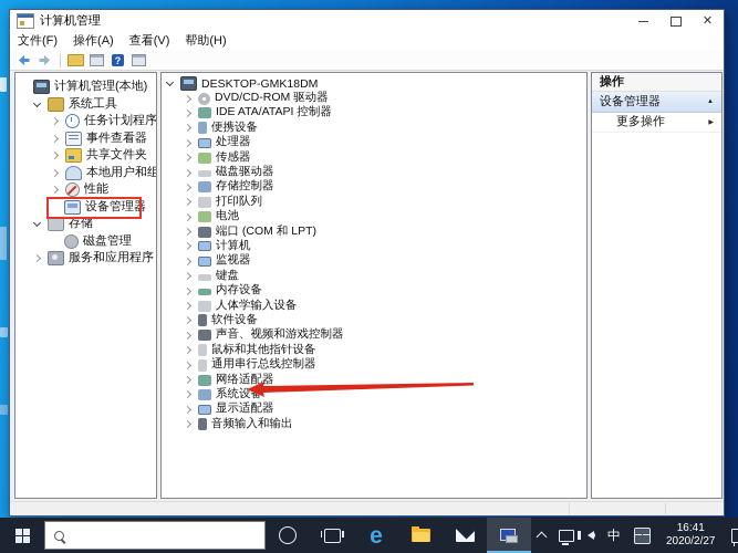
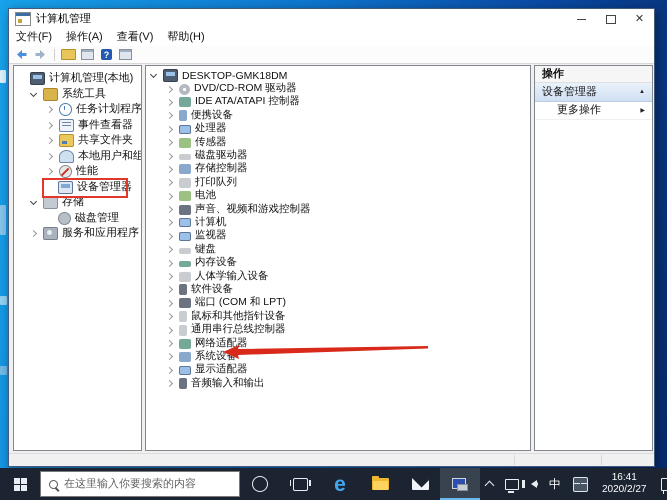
  计算机管理
  ✕
  文件(F)
  操作(A)
  查看(V)
  帮助(H)
  ?
  计算机管理(本地)
  系统工具
  任务计划程序
  事件查看器
  共享文件夹
  本地用户和组
  性能
  设备管理器
  存储
  磁盘管理
  服务和应用程序
  DESKTOP-GMK18DM
  DVD/CD-ROM 驱动器
  IDE ATA/ATAPI 控制器
  便携设备
  处理器
  传感器
  磁盘驱动器
  存储控制器
  打印队列
  电池
- 端口 (COM 和 LPT)
+ 声音、视频和游戏控制器
  计算机
  监视器
  键盘
  内存设备
  人体学输入设备
  软件设备
- 声音、视频和游戏控制器
+ 端口 (COM 和 LPT)
  鼠标和其他指针设备
  通用串行总线控制器
  网络适配器
  系统设备
  显示适配器
  音频输入和输出
  操作
  设备管理器
  更多操作
+ 在这里输入你要搜索的内容
  e
  中
  16:41
  2020/2/27
